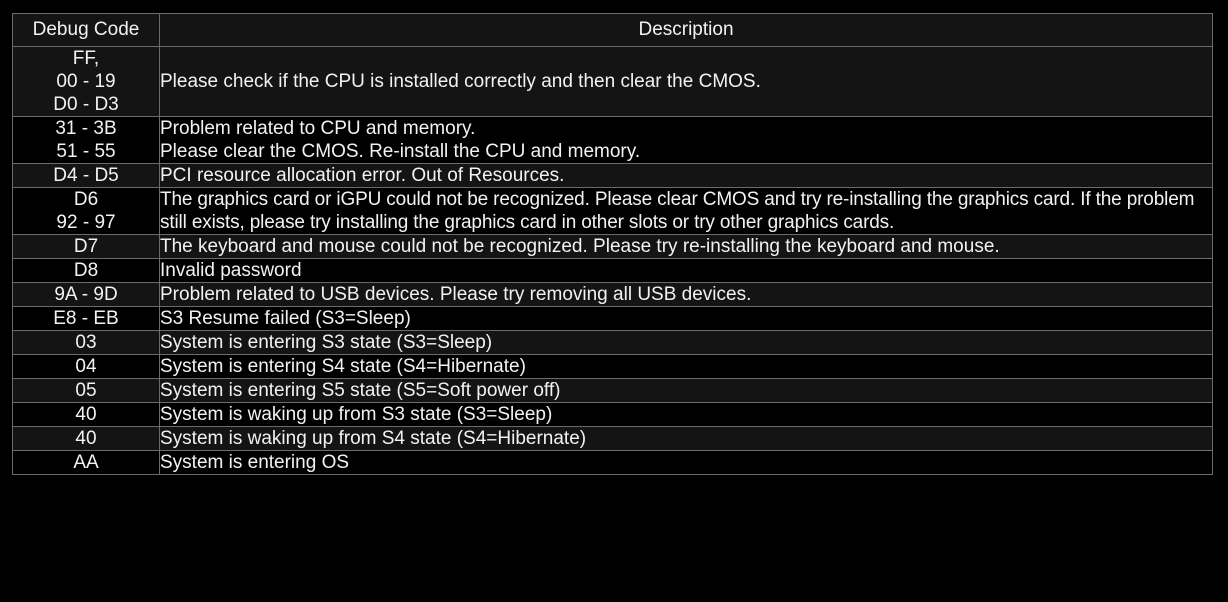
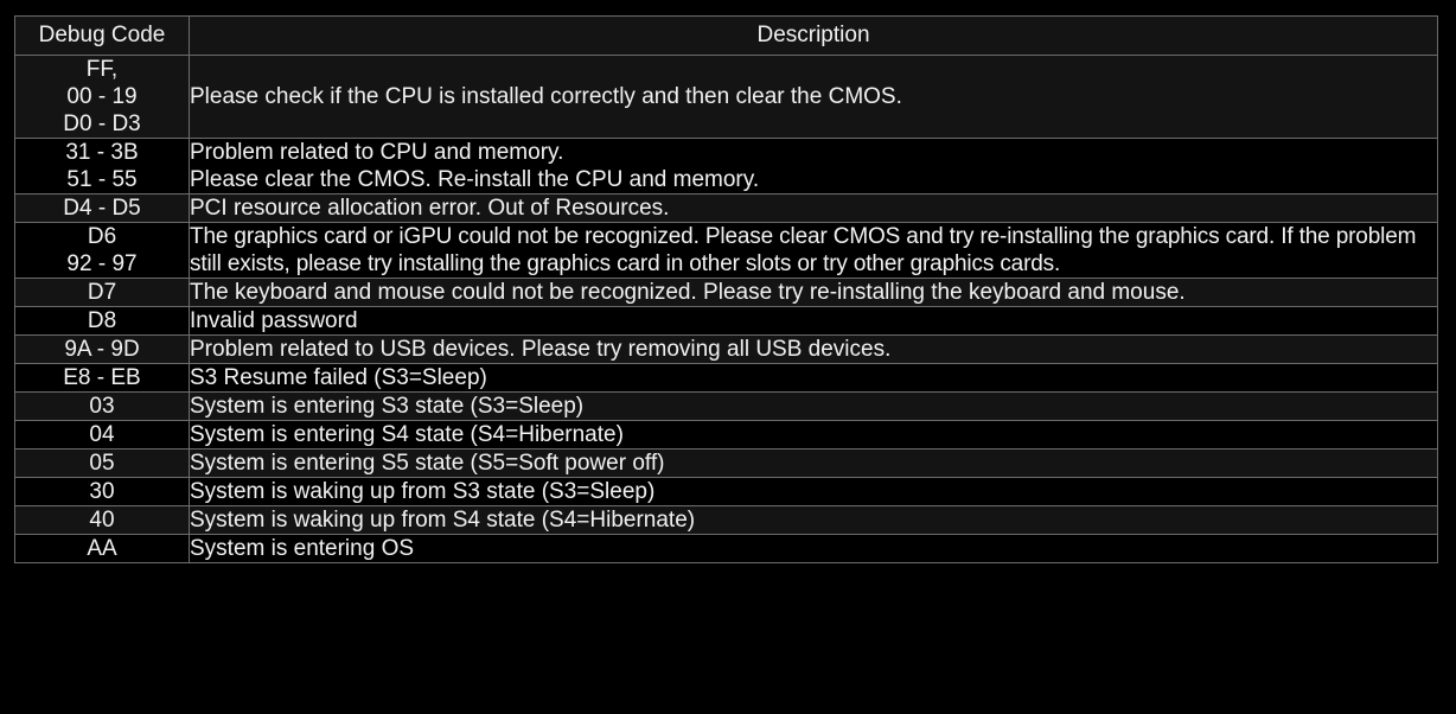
  Debug Code	Description
  FF, 00 - 19 D0 - D3	Please check if the CPU is installed correctly and then clear the CMOS.
  31 - 3B 51 - 55	Problem related to CPU and memory. Please clear the CMOS. Re-install the CPU and memory.
  D4 - D5	PCI resource allocation error. Out of Resources.
  D6 92 - 97	The graphics card or iGPU could not be recognized. Please clear CMOS and try re-installing the graphics card. If the problem still exists, please try installing the graphics card in other slots or try other graphics cards.
  D7	The keyboard and mouse could not be recognized. Please try re-installing the keyboard and mouse.
  D8	Invalid password
  9A - 9D	Problem related to USB devices. Please try removing all USB devices.
  E8 - EB	S3 Resume failed (S3=Sleep)
  03	System is entering S3 state (S3=Sleep)
  04	System is entering S4 state (S4=Hibernate)
  05	System is entering S5 state (S5=Soft power off)
- 40	System is waking up from S3 state (S3=Sleep)
+ 30	System is waking up from S3 state (S3=Sleep)
  40	System is waking up from S4 state (S4=Hibernate)
  AA	System is entering OS
